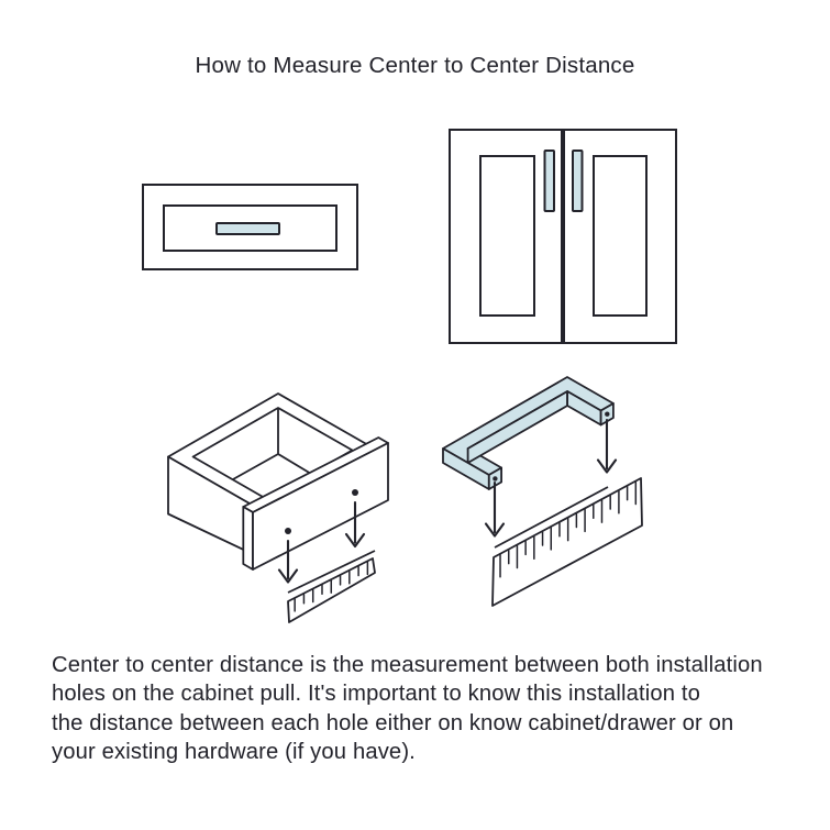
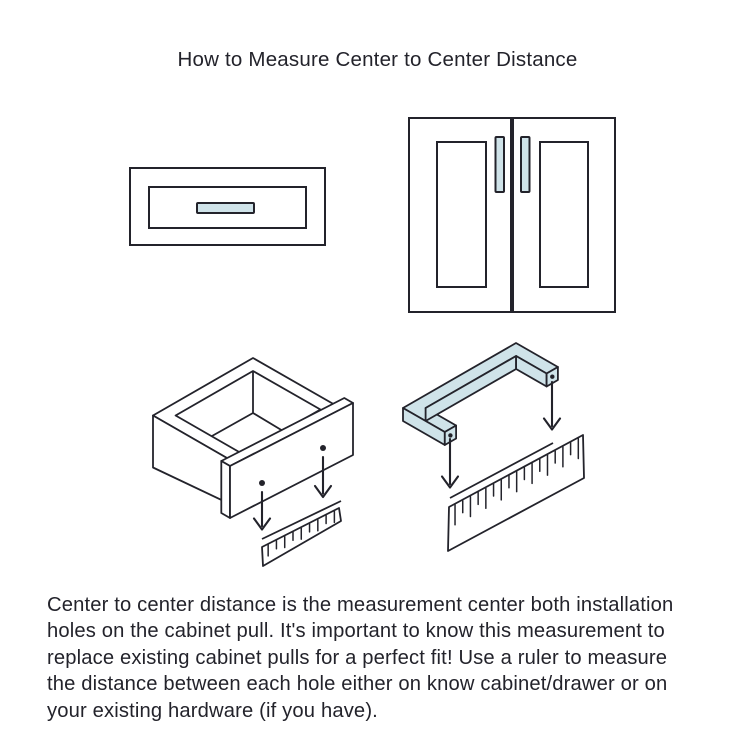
  How to Measure Center to Center Distance
- Center to center distance is the measurement between both installation
+ Center to center distance is the measurement center both installation
- holes on the cabinet pull. It's important to know this installation to
+ holes on the cabinet pull. It's important to know this measurement to
+ replace existing cabinet pulls for a perfect fit! Use a ruler to measure
  the distance between each hole either on know cabinet/drawer or on
  your existing hardware (if you have).
